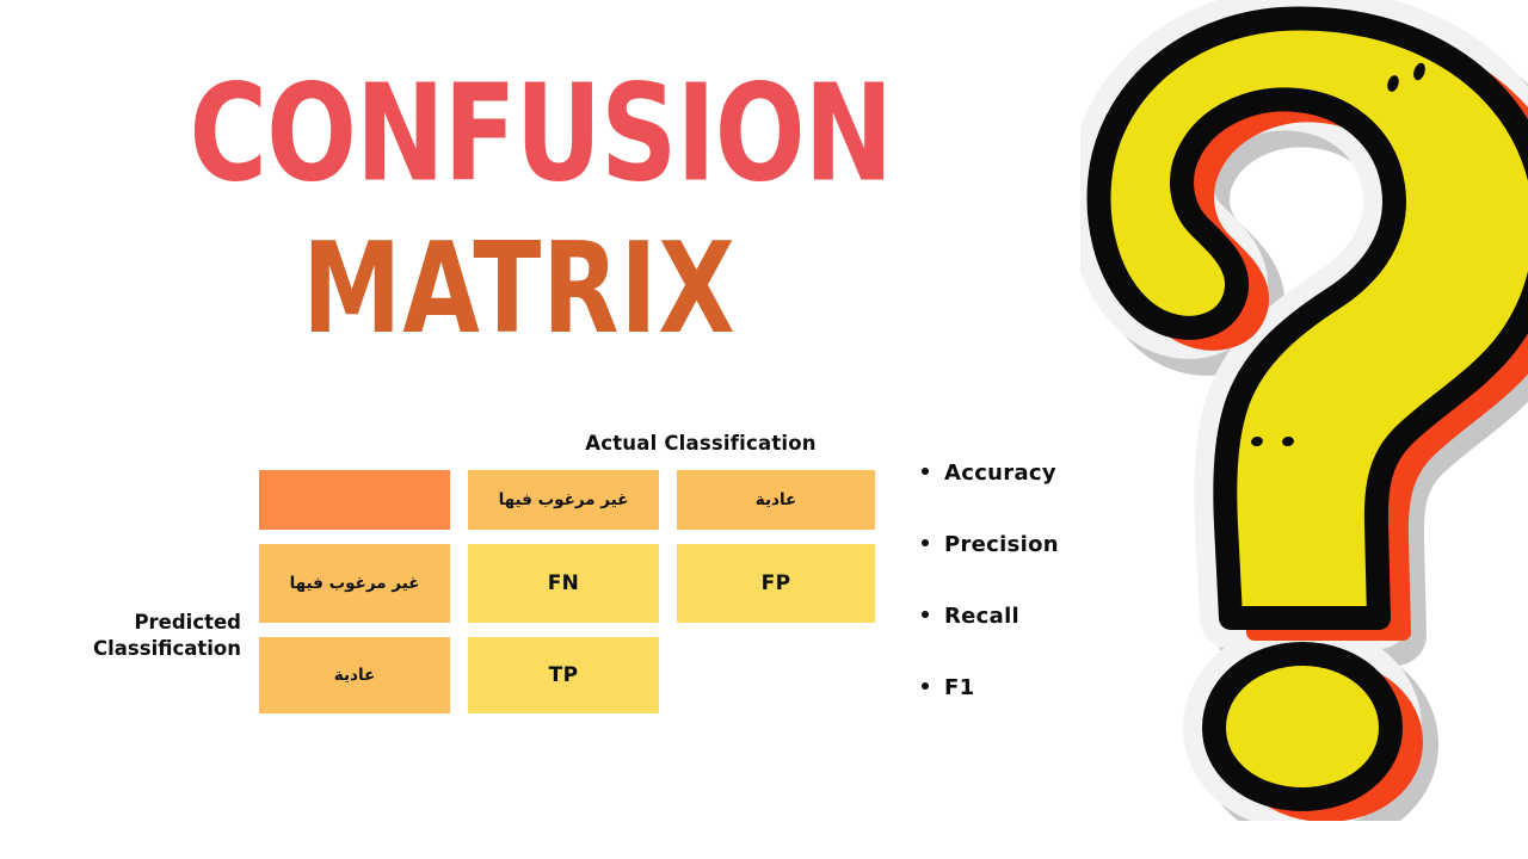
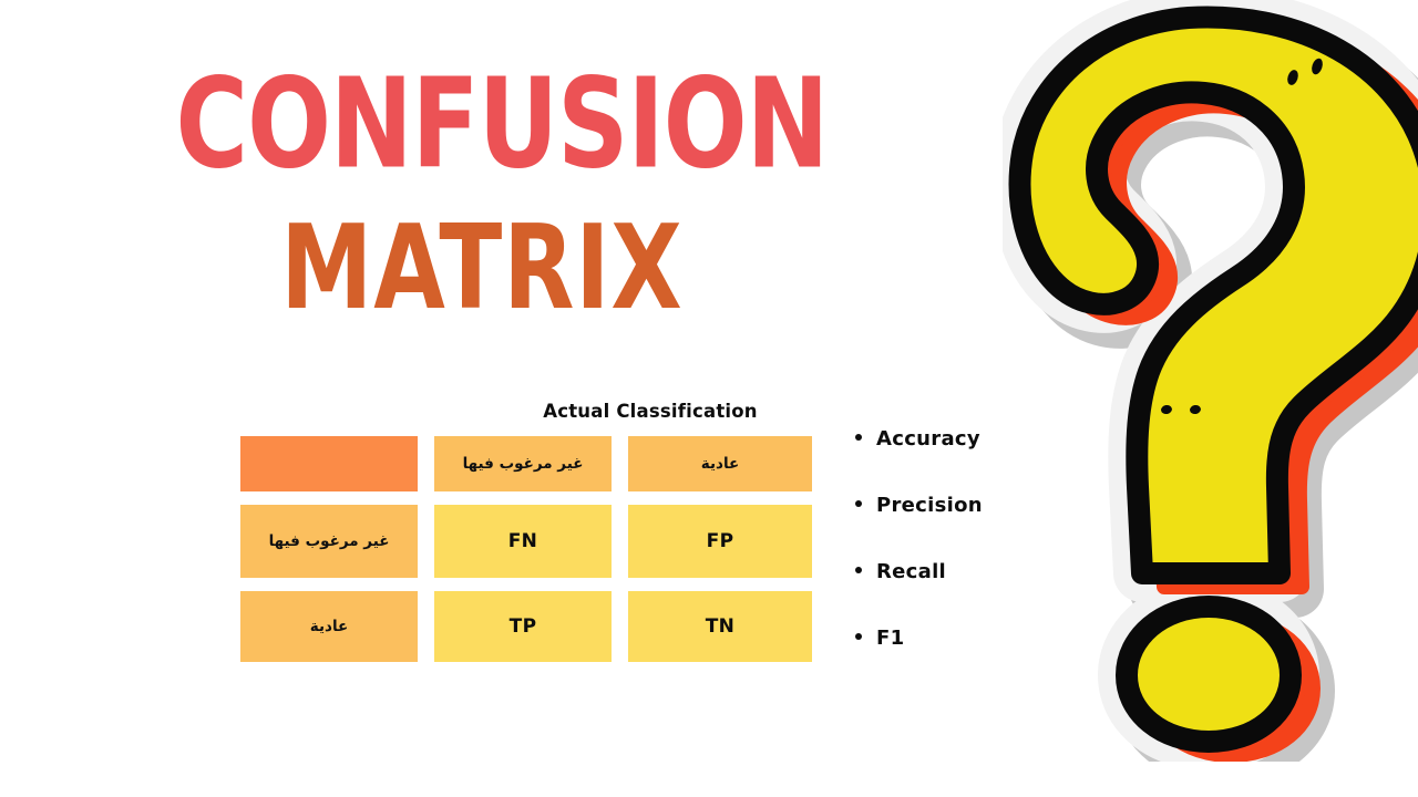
  CONFUSION
  MATRIX
  Actual Classification
- Predicted
- Classification
  غير مرغوب فيها
  عادية
  غير مرغوب فيها
  FN
  FP
  عادية
  TP
+ TN
  Accuracy
  Precision
  Recall
  F1
